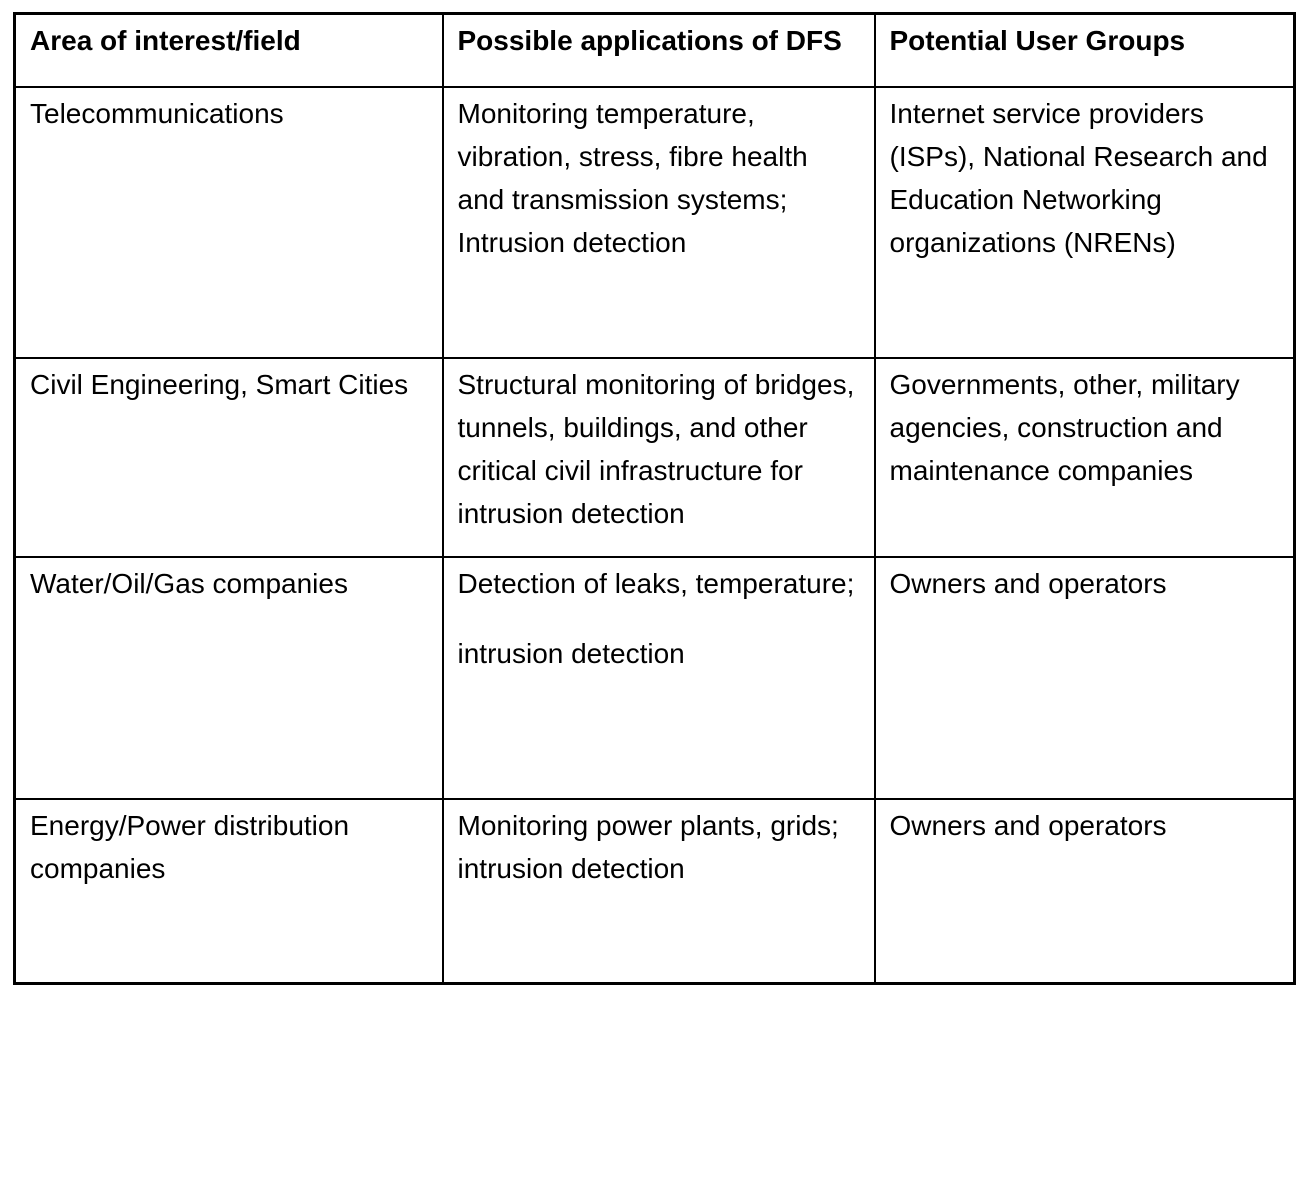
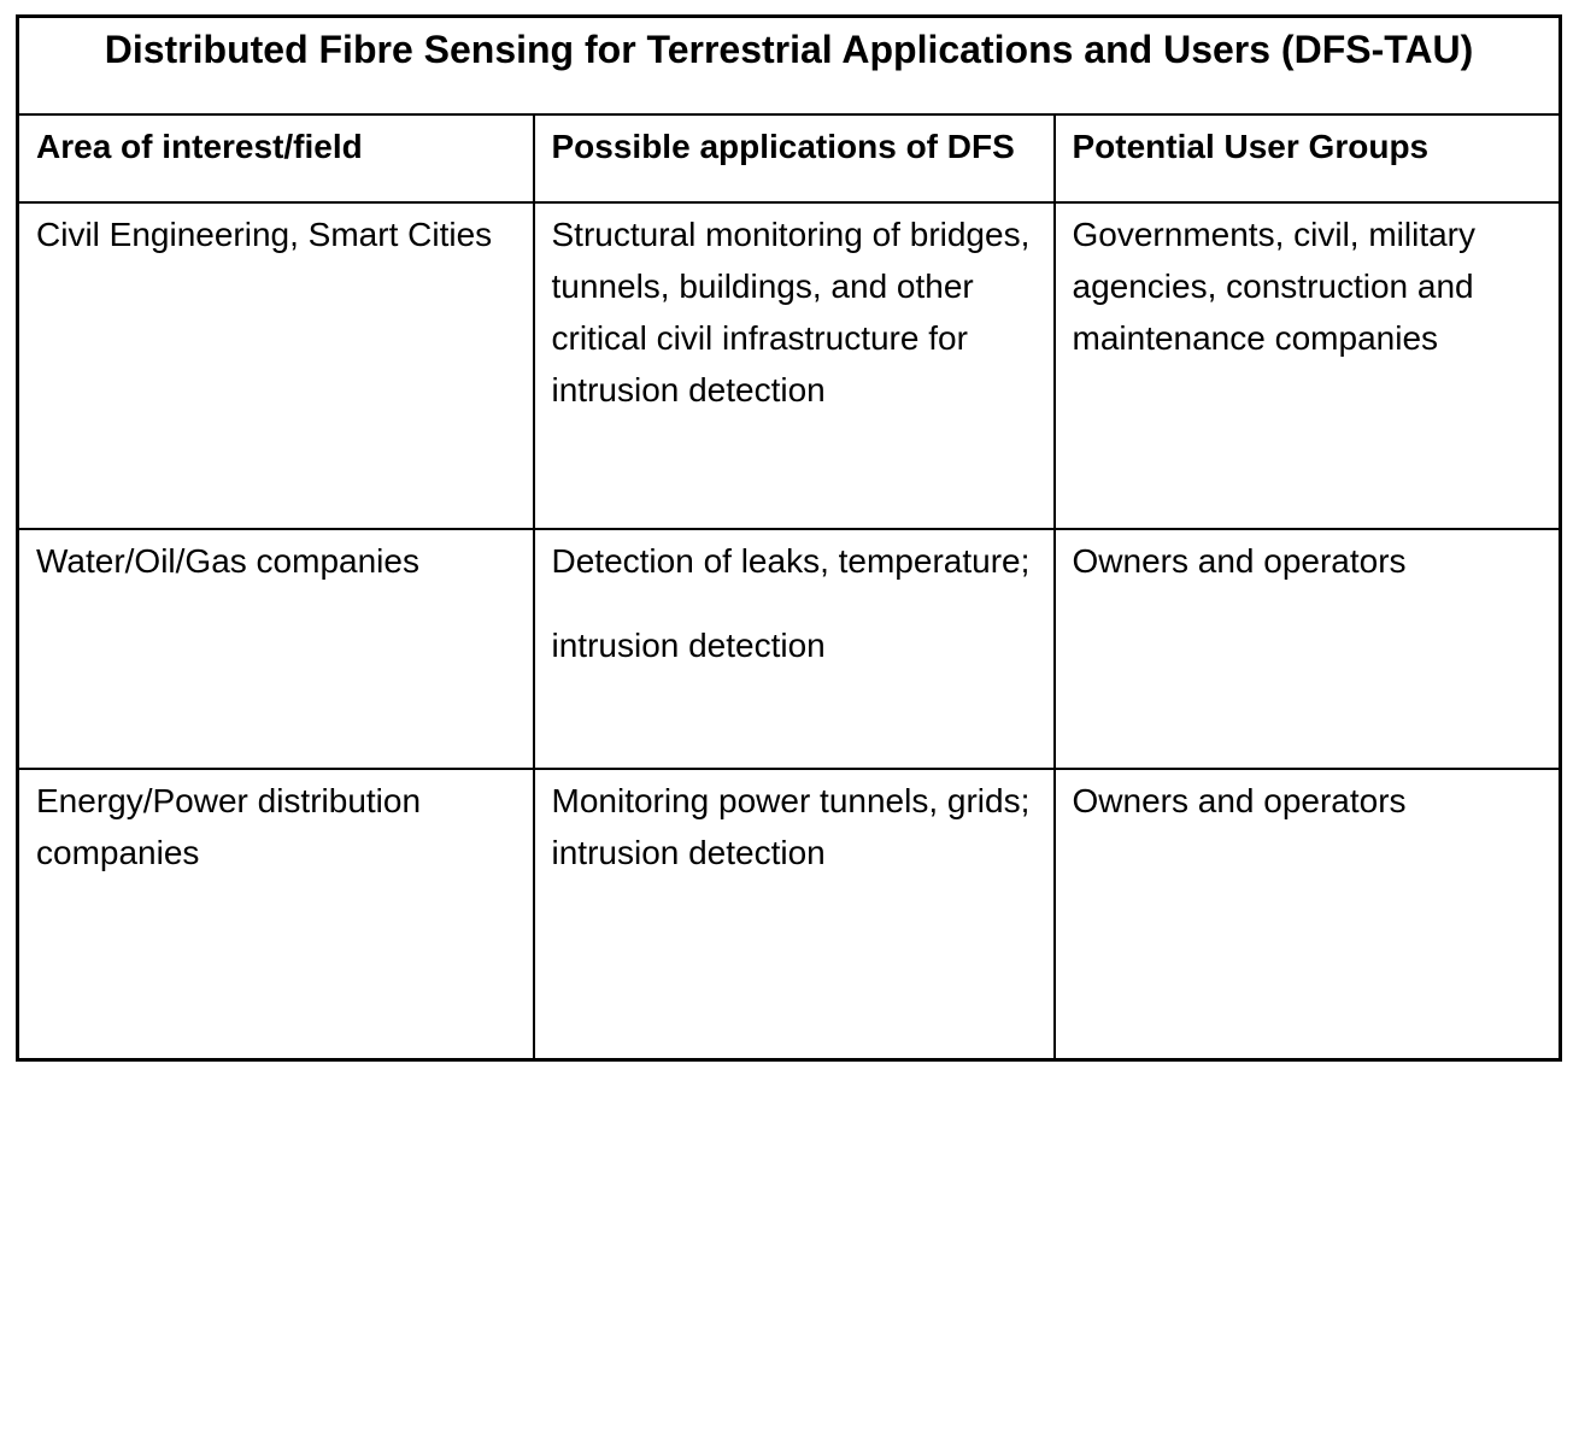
+ Distributed Fibre Sensing for Terrestrial Applications and Users (DFS-TAU)
  Area of interest/field	Possible applications of DFS	Potential User Groups
- Telecommunications	Monitoring temperature, vibration, stress, fibre health and transmission systems; Intrusion detection	Internet service providers (ISPs), National Research and Education Networking organizations (NRENs)
- Civil Engineering, Smart Cities	Structural monitoring of bridges, tunnels, buildings, and other critical civil infrastructure for intrusion detection	Governments, other, military agencies, construction and maintenance companies
+ Civil Engineering, Smart Cities	Structural monitoring of bridges, tunnels, buildings, and other critical civil infrastructure for intrusion detection	Governments, civil, military agencies, construction and maintenance companies
  Water/⁠Oil/⁠Gas companies	Detection of leaks, temperature;intrusion detection	Owners and operators
- Energy/⁠Power distribution companies	Monitoring power plants, grids; intrusion detection	Owners and operators
+ Energy/⁠Power distribution companies	Monitoring power tunnels, grids; intrusion detection	Owners and operators
